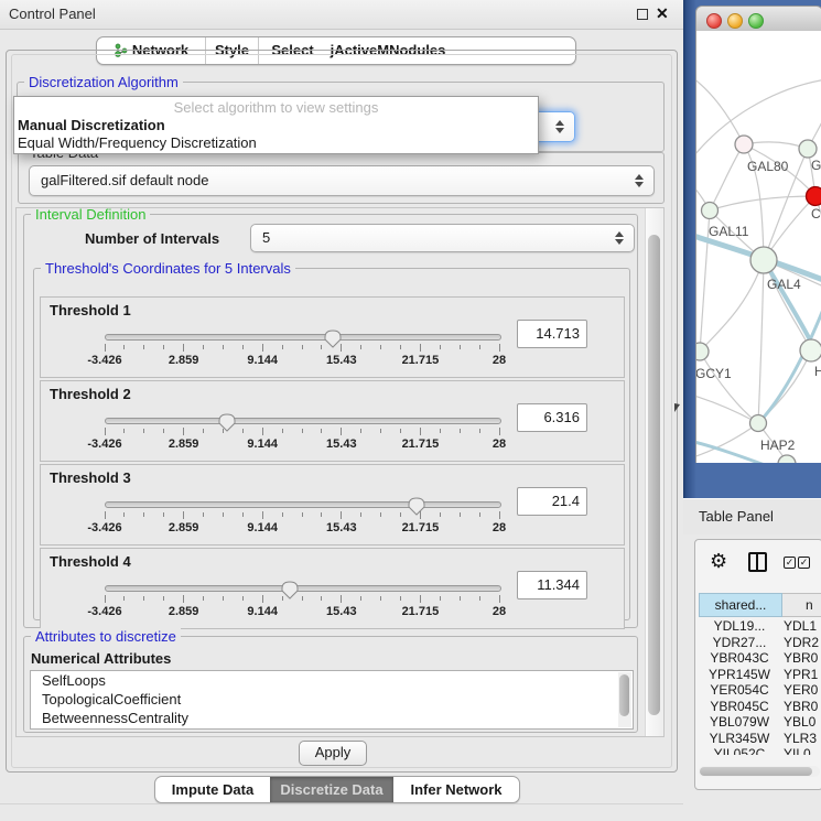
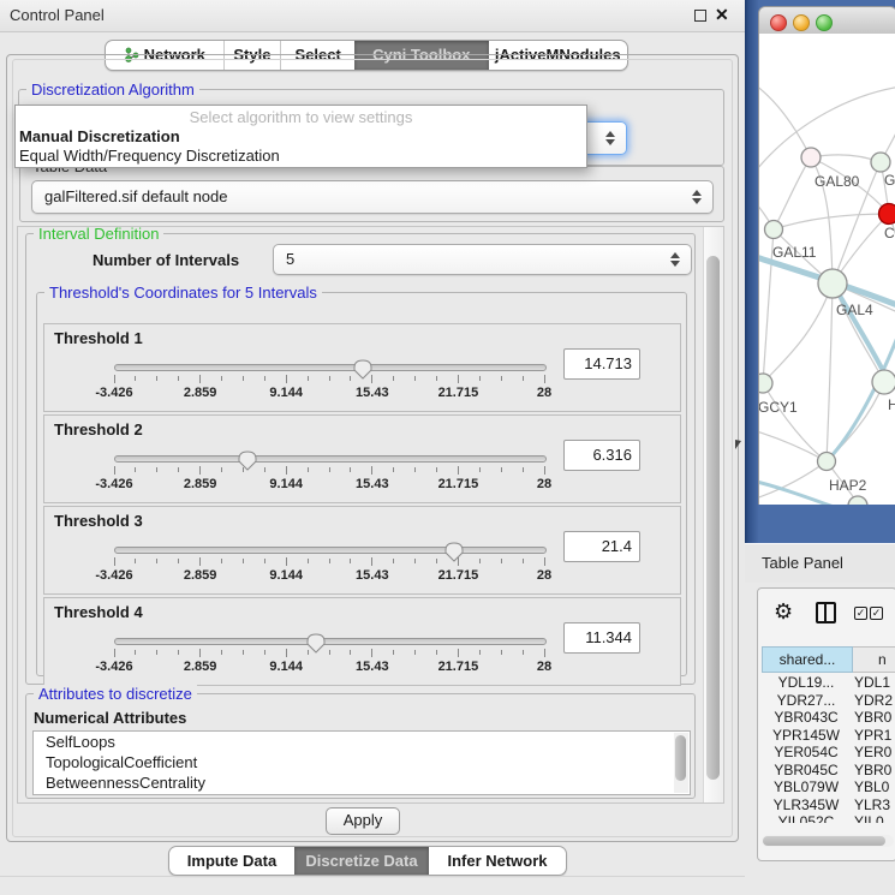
  Control Panel
  ✕
  Network
  Style
  Select
+ Cyni Toolbox
  jActiveMNodules
  Discretization Algorithm
  Select algorithm to view settings
  Manual Discretization
  Equal Width/Frequency Discretization
  galFiltered.sif default node
  Interval Definition
  Number of Intervals
  5
  Threshold's Coordinates for 5 Intervals
  Threshold 1
  -3.426
  2.859
  9.144
  15.43
  21.715
  28
  14.713
  Threshold 2
  -3.426
  2.859
  9.144
  15.43
  21.715
  28
  6.316
  Threshold 3
  -3.426
  2.859
  9.144
  15.43
  21.715
  28
  21.4
  Threshold 4
  -3.426
  2.859
  9.144
  15.43
  21.715
  28
  11.344
  Attributes to discretize
  Numerical Attributes
  SelfLoops
  TopologicalCoefficient
  BetweennessCentrality
  Apply
  Impute Data
  Discretize Data
  Infer Network
  GAL80
  C
  GAL11
  GAL4
  GCY1
  H
  HAP2
  Table Panel
  ⚙
  ✓
  ✓
  shared...
  n
  YDL19...
  YDL1
  YDR27...
  YDR2
  YBR043C
  YBR0
  YPR145W
  YPR1
  YER054C
  YER0
  YBR045C
  YBR0
  YBL079W
  YBL0
  YLR345W
  YLR3
  YIL052C
  YIL0
